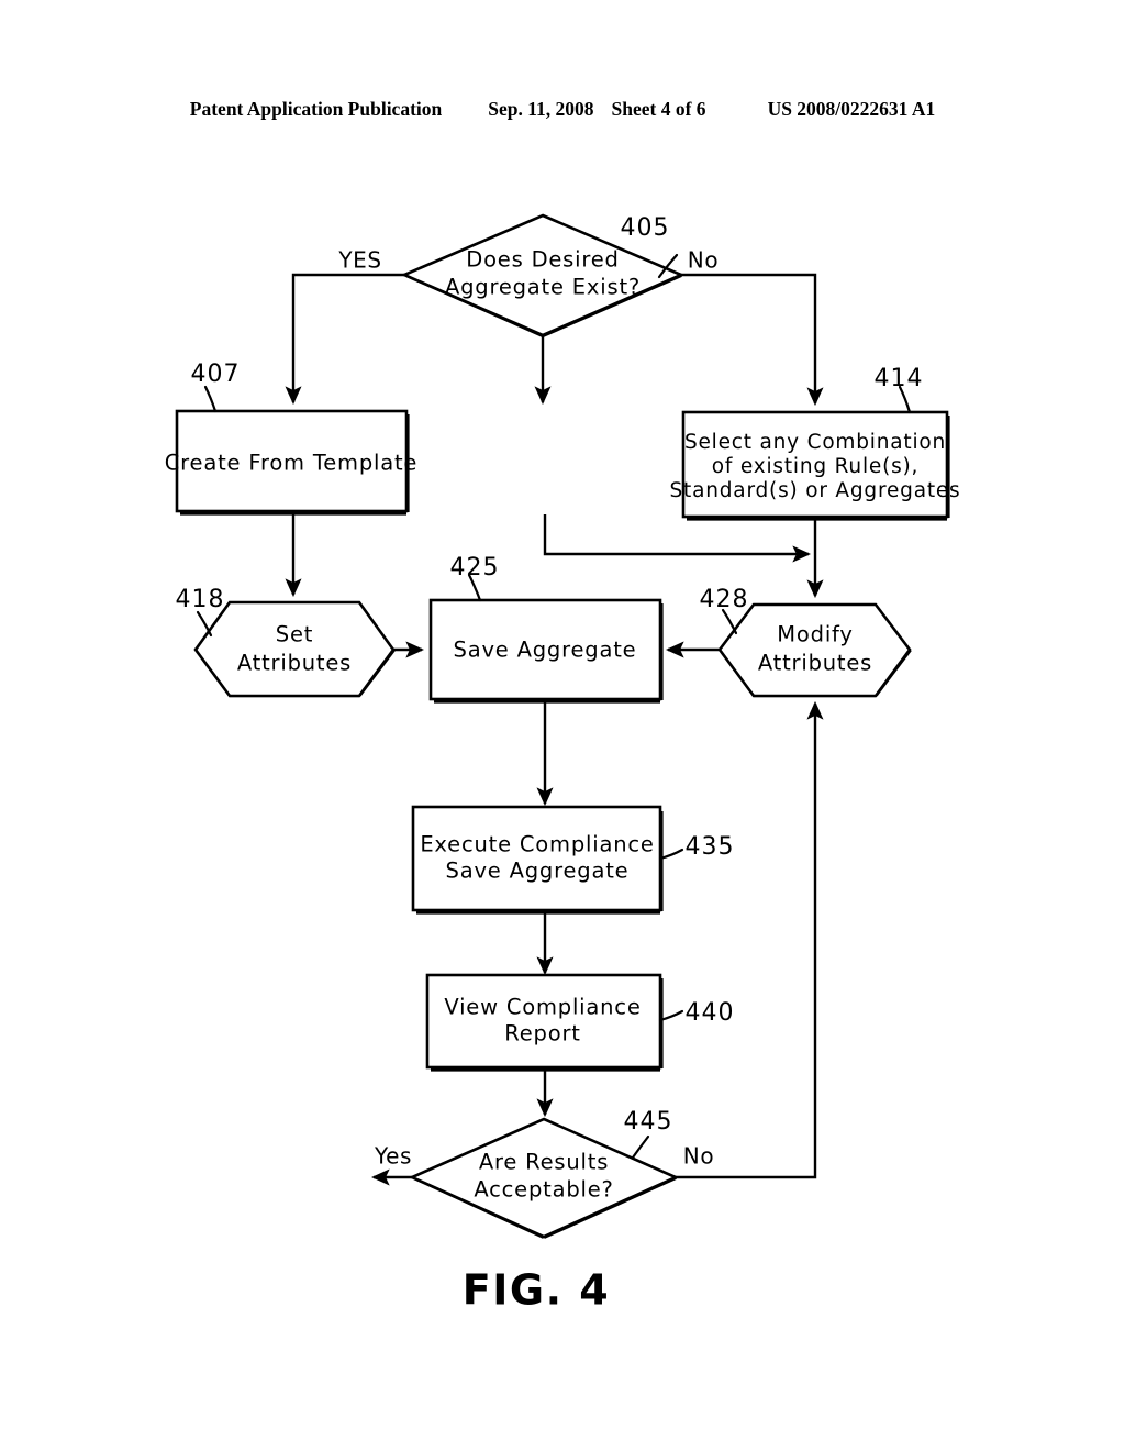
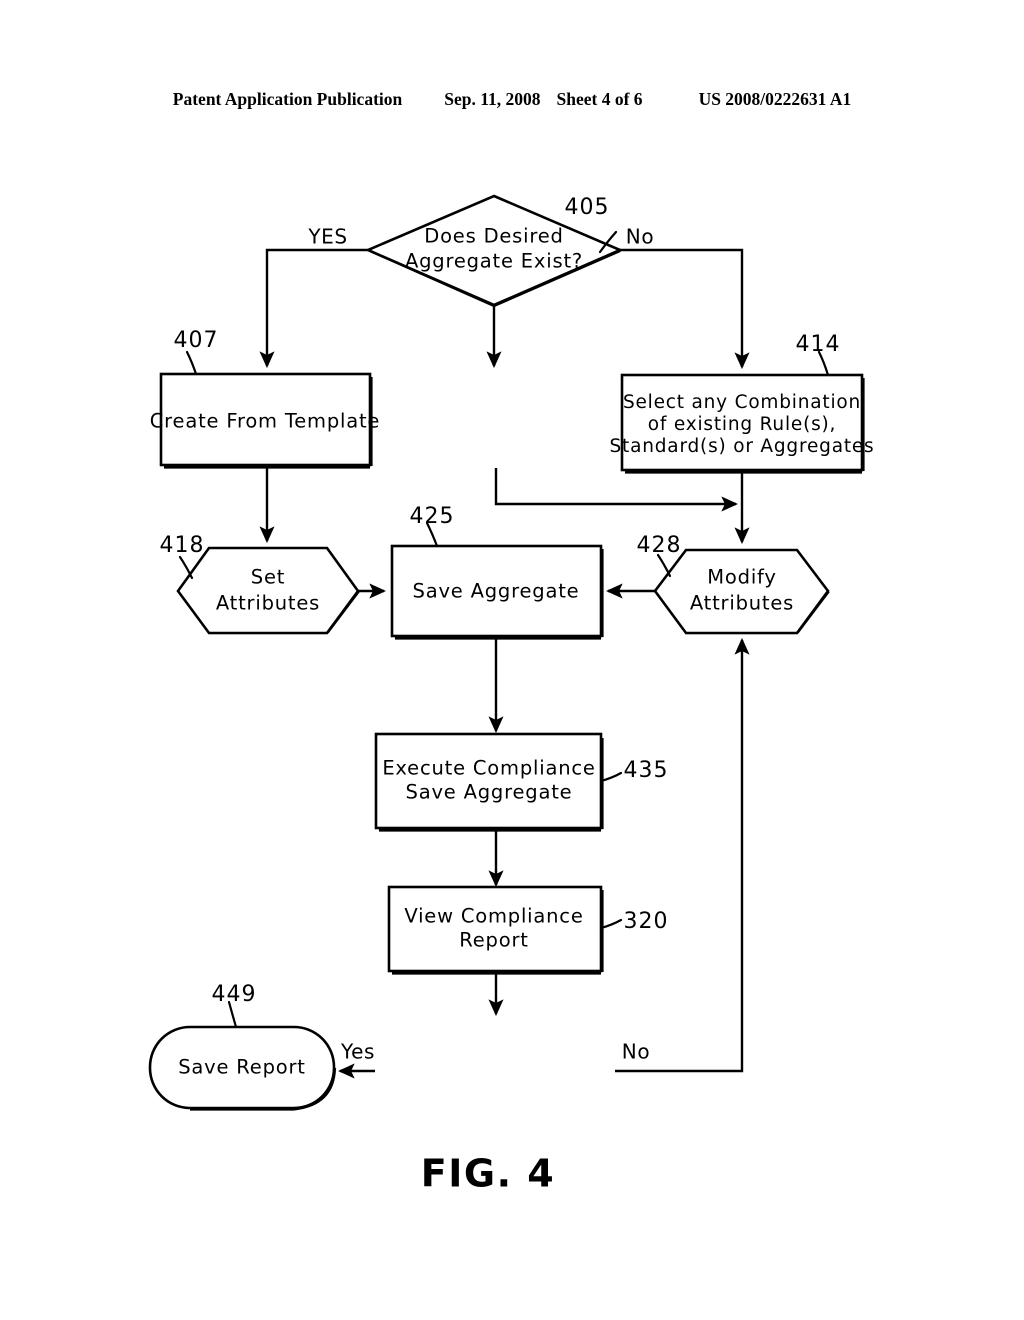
  Patent Application Publication
  Sep. 11, 2008
  Sheet 4 of 6
  US 2008/0222631 A1
  Does Desired
  Aggregate Exist?
  405
  YES
  No
  Create From Template
  407
  Select any Combination
  of existing Rule(s),
  Standard(s) or Aggregates
  414
  Set
  Attributes
  418
  Save Aggregate
  425
  Modify
  Attributes
  428
  Execute Compliance
  Save Aggregate
  435
  View Compliance
  Report
- 440
+ 320
- Are Results
- Acceptable?
- 445
  Yes
  No
+ Save Report
+ 449
  FIG. 4
